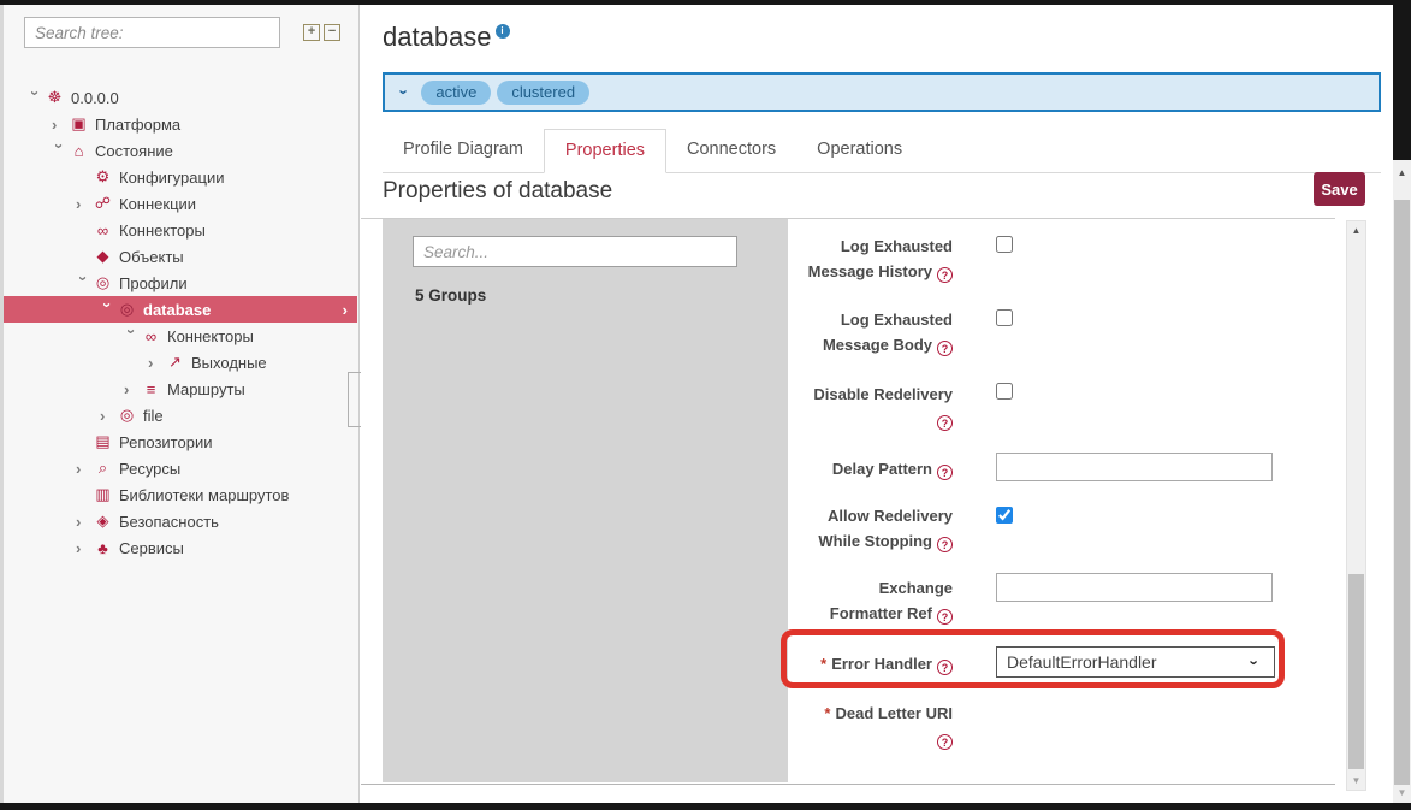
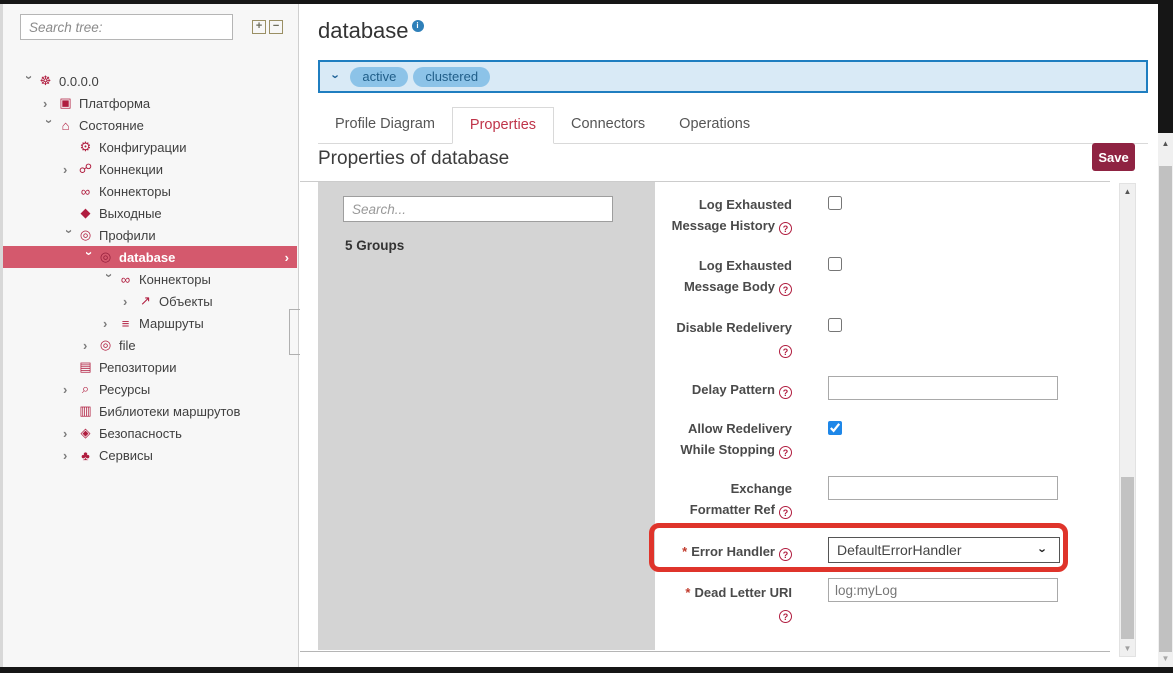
  Search tree:
  +
  −
  ☸
  0.0.0.0
  ›
  ▣
  Платформа
  ⌂
  Состояние
  ⚙
  Конфигурации
  ›
  ☍
  Коннекции
  ∞
  Коннекторы
  ◆
- Объекты
+ Выходные
  ◎
  Профили
  ◎
  database
  ›
  ∞
  Коннекторы
  ›
  ↗
- Выходные
+ Объекты
  ›
  ≡
  Маршруты
  ›
  ◎
  file
  ▤
  Репозитории
  ›
  ⌕
  Ресурсы
  ▥
  Библиотеки маршрутов
  ›
  ◈
  Безопасность
  ›
  ♣
  Сервисы
  database i
  active
  clustered
  Profile Diagram
  Properties
  Connectors
  Operations
  Properties of database
  Save
  Search...
  5 Groups
  Log Exhausted Message History ?
  Log Exhausted Message Body ?
  Disable Redelivery?
  Delay Pattern ?
  Allow Redelivery While Stopping ?
  Exchange Formatter Ref ?
  * Error Handler ?
  DefaultErrorHandler
  * Dead Letter URI?
+ log:myLog
  ▲
  ▼
  ▲
  ▼
